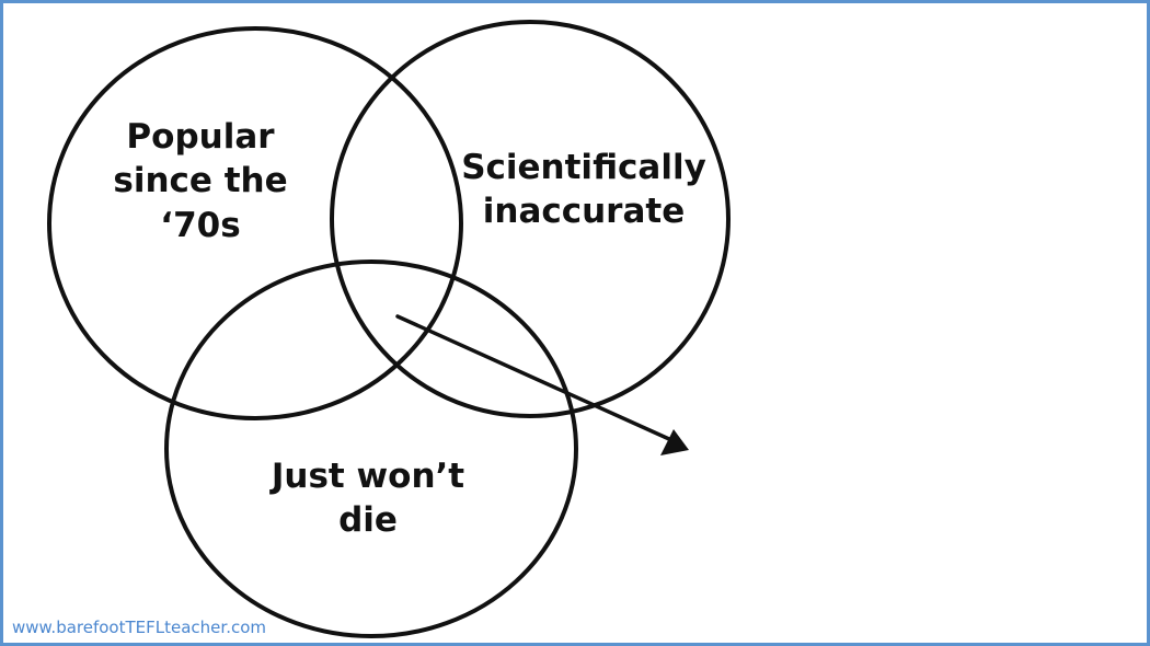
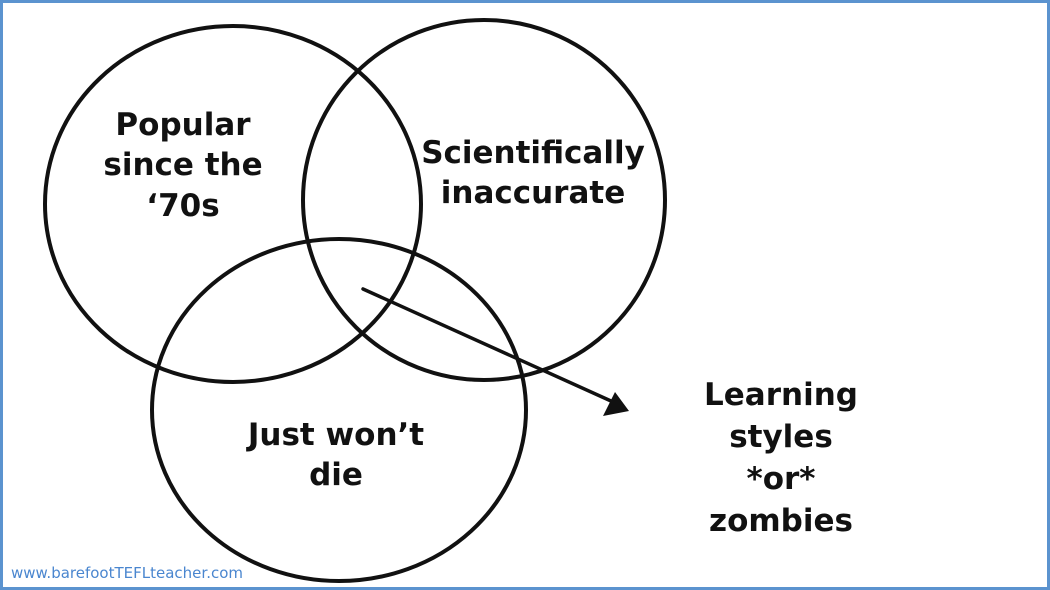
  Popular
  since the
  ‘70s
  Scientifically
  inaccurate
  Just won’t
  die
+ Learning styles
+ *or*
+ zombies
  www.barefootTEFLteacher.com
